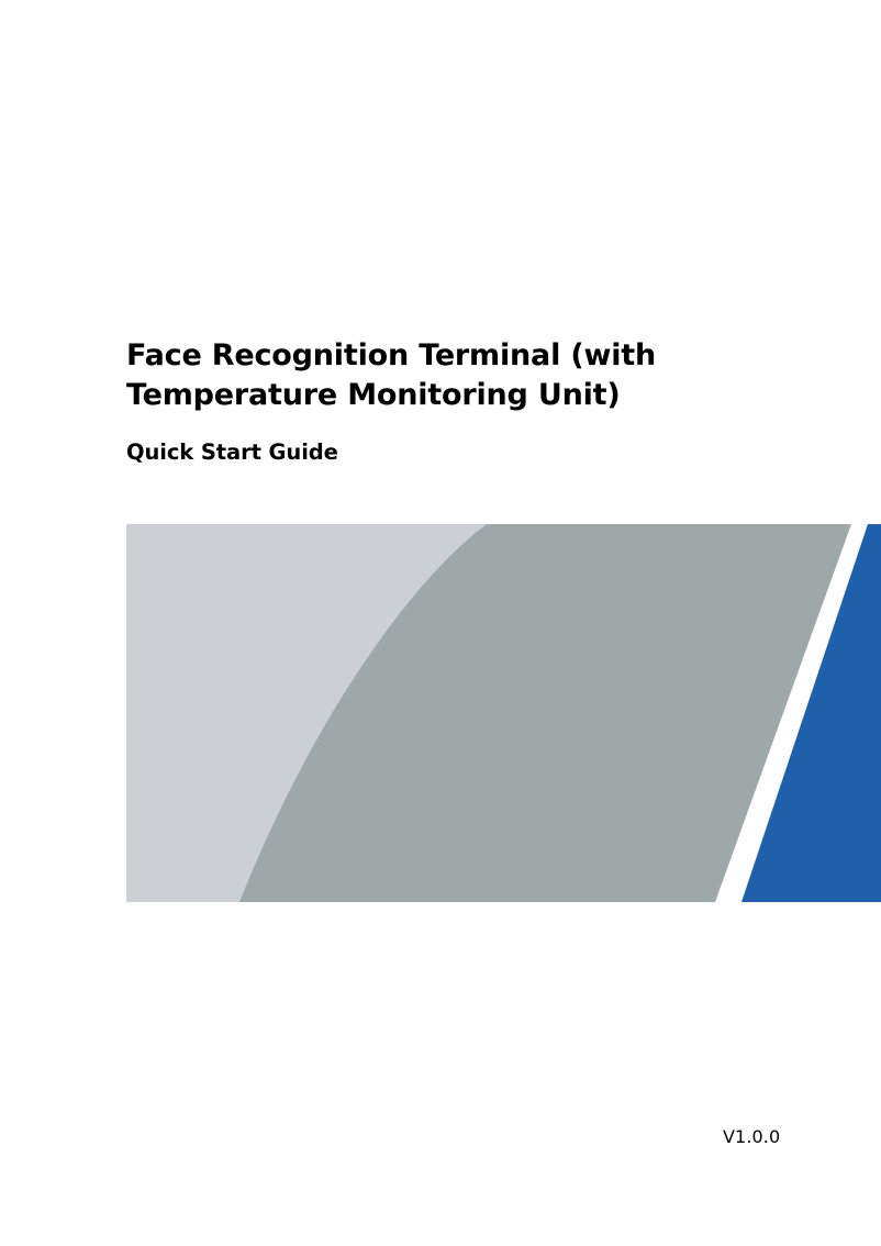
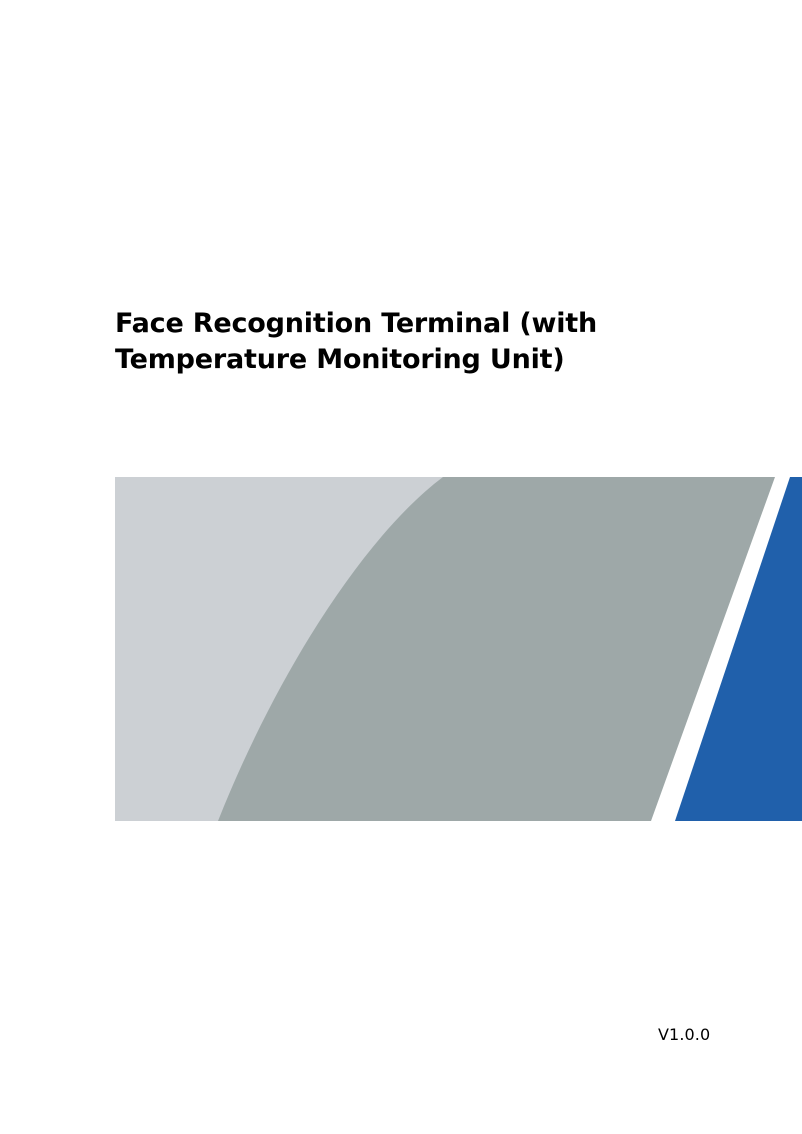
  Face Recognition Terminal (with
  Temperature Monitoring Unit)
- Quick Start Guide
  V1.0.0
